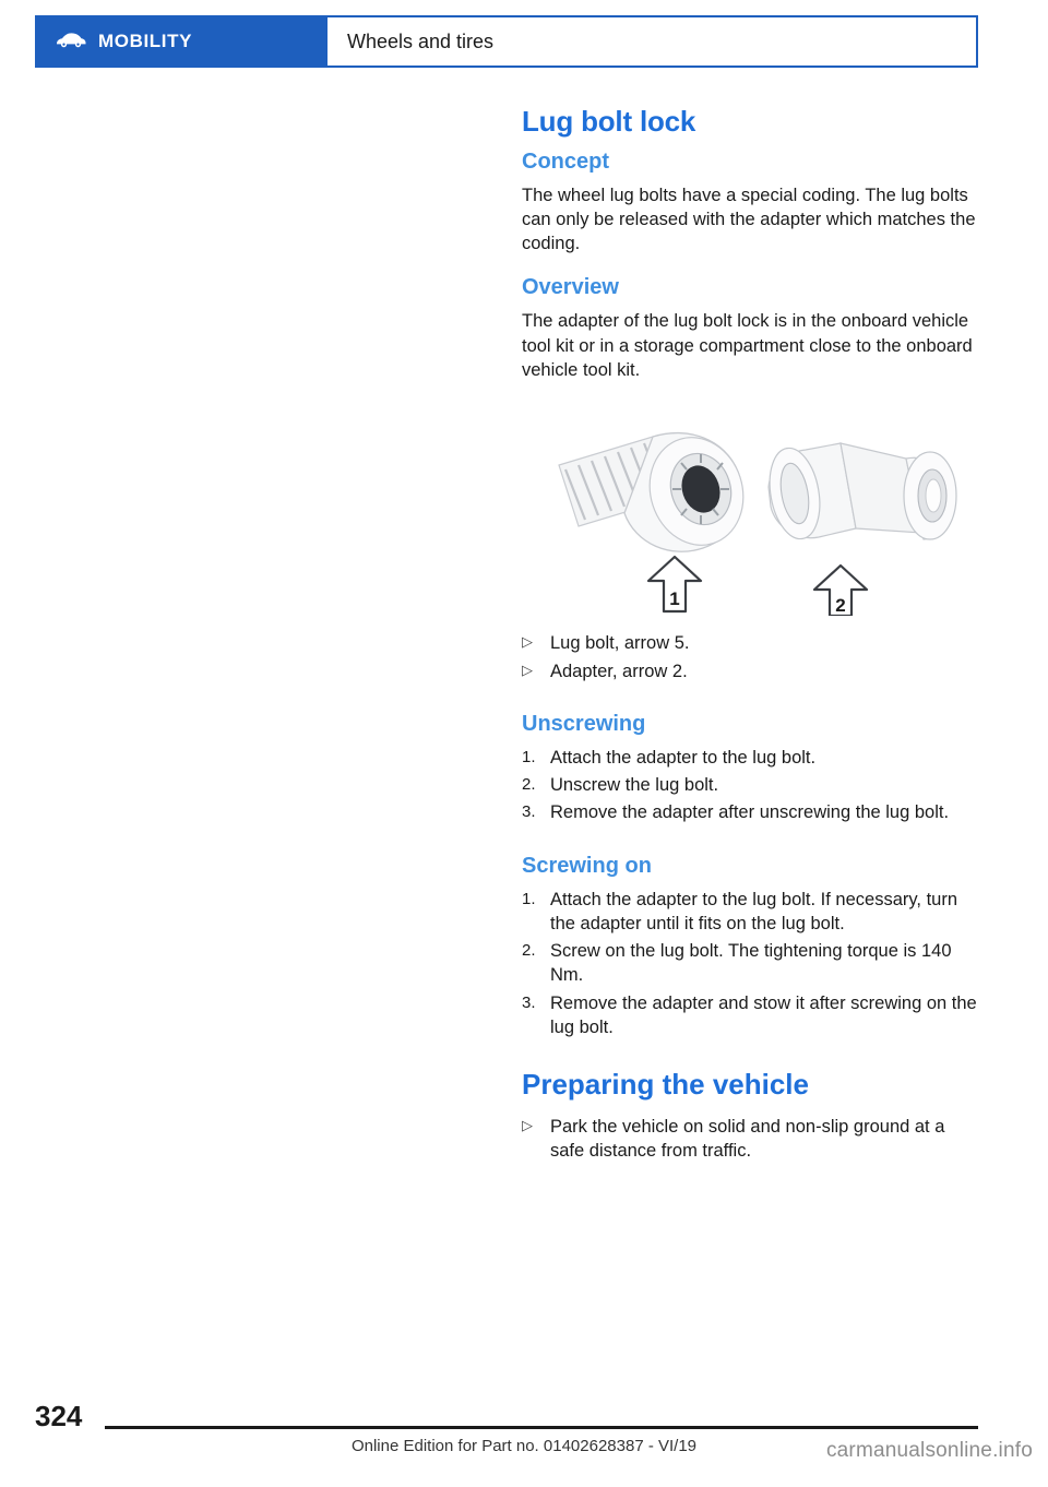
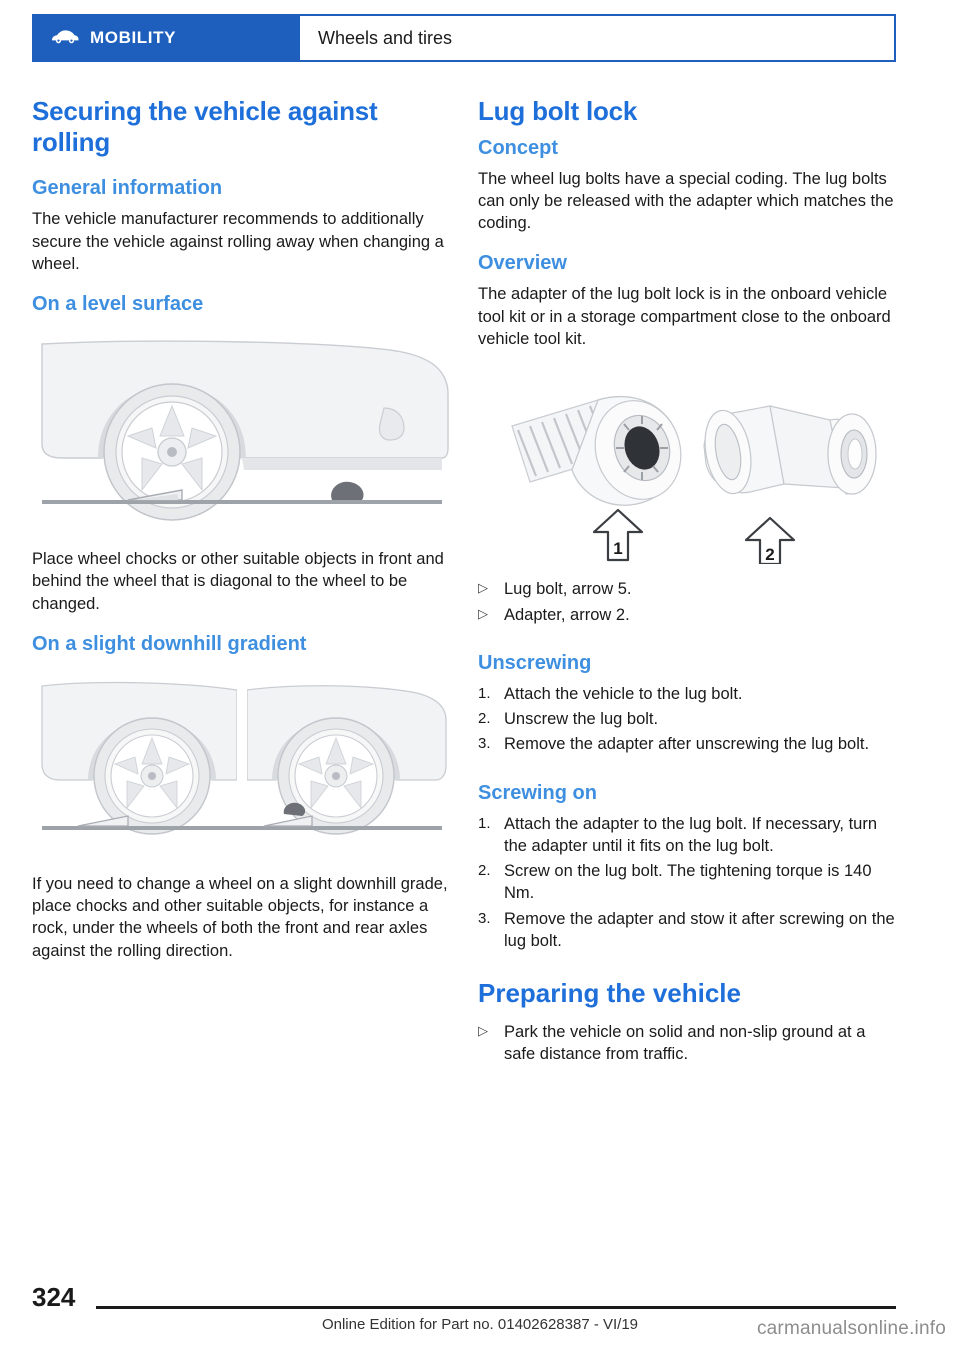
  MOBILITY
  Wheels and tires
+ Securing the vehicle against rolling
+ General information
+ The vehicle manufacturer recommends to additionally secure the vehicle against rolling away when changing a wheel.
+ On a level surface
+ Place wheel chocks or other suitable objects in front and behind the wheel that is diagonal to the wheel to be changed.
+ On a slight downhill gradient
+ If you need to change a wheel on a slight downhill grade, place chocks and other suitable objects, for instance a rock, under the wheels of both the front and rear axles against the rolling direction.
  Lug bolt lock
  Concept
  The wheel lug bolts have a special coding. The lug bolts can only be released with the adapter which matches the coding.
  Overview
  The adapter of the lug bolt lock is in the onboard vehicle tool kit or in a storage compartment close to the onboard vehicle tool kit.
  1
  2
  ▷
  Lug bolt, arrow 5.
  ▷
  Adapter, arrow 2.
  Unscrewing
  1.
- Attach the adapter to the lug bolt.
+ Attach the vehicle to the lug bolt.
  2.
  Unscrew the lug bolt.
  3.
  Remove the adapter after unscrewing the lug bolt.
  Screwing on
  1.
  Attach the adapter to the lug bolt. If necessary, turn the adapter until it fits on the lug bolt.
  2.
  Screw on the lug bolt. The tightening torque is 140 Nm.
  3.
  Remove the adapter and stow it after screwing on the lug bolt.
  Preparing the vehicle
  ▷
  Park the vehicle on solid and non-slip ground at a safe distance from traffic.
  324
  Online Edition for Part no. 01402628387 - VI/19
  carmanualsonline.info
